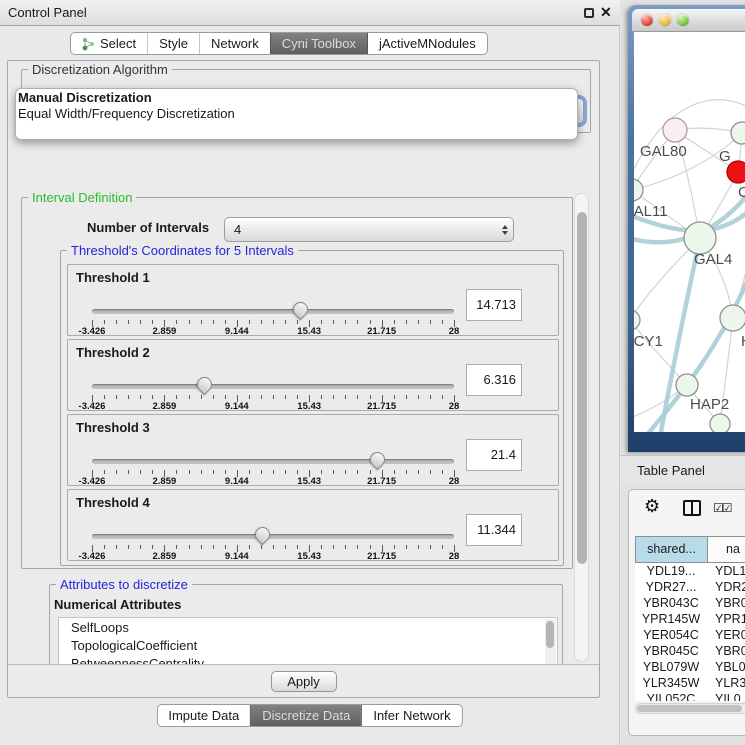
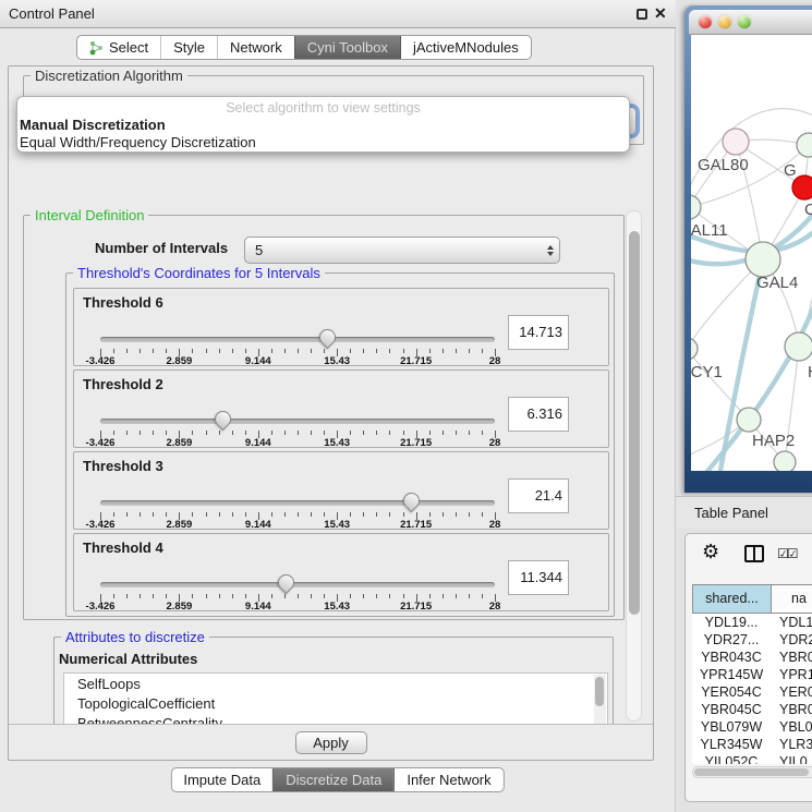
  Control Panel
  ✕
  Select
  Style
  Network
  Cyni Toolbox
  jActiveMNodules
  Discretization Algorithm
+ Select algorithm to view settings
  Manual Discretization
  Equal Width/Frequency Discretization
  Interval Definition
  Number of Intervals
- 4
+ 5
  Threshold's Coordinates for 5 Intervals
- Threshold 1
+ Threshold 6
  -3.426
  2.859
  9.144
  15.43
  21.715
  28
  14.713
  Threshold 2
  -3.426
  2.859
  9.144
  15.43
  21.715
  28
  6.316
  Threshold 3
  -3.426
  2.859
  9.144
  15.43
  21.715
  28
  21.4
  Threshold 4
  -3.426
  2.859
  9.144
  15.43
  21.715
  28
  11.344
  Attributes to discretize
  Numerical Attributes
  SelfLoops
  TopologicalCoefficient
  BetweennessCentrality
  Apply
  Impute Data
  Discretize Data
  Infer Network
  GAL80
  G
  C
  AL11
  GAL4
  CY1
  HAP2
  Table Panel
  ⚙
  ☑☑
  shared...
  na
  YDL19...
  YDL1
  YDR27...
  YDR
  YBR043C
  YBR0
  YPR145W
  YPR1
  YER054C
  YER0
  YBR045C
  YBR0
  YBL079W
  YBL0
  YLR345W
  YLR3
  YIL052C
  YIL0
